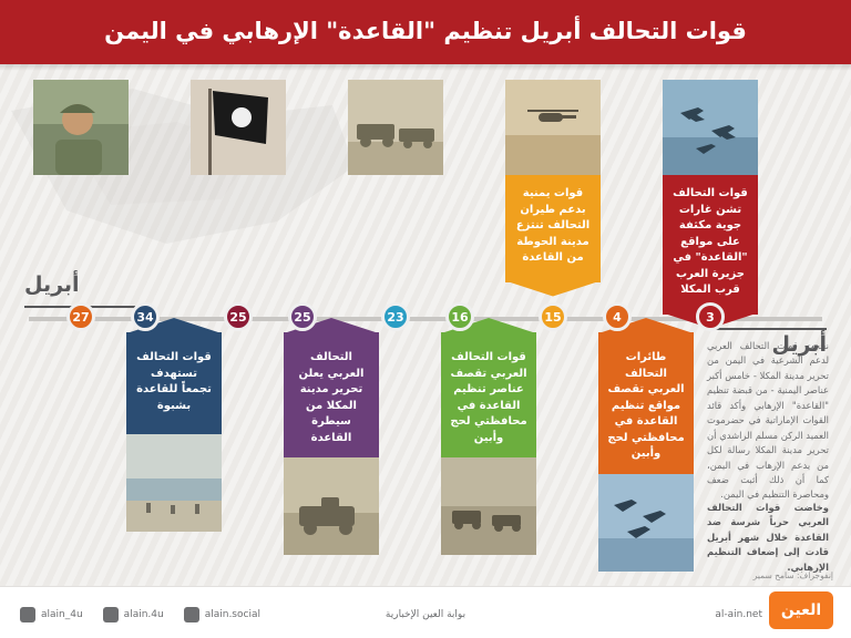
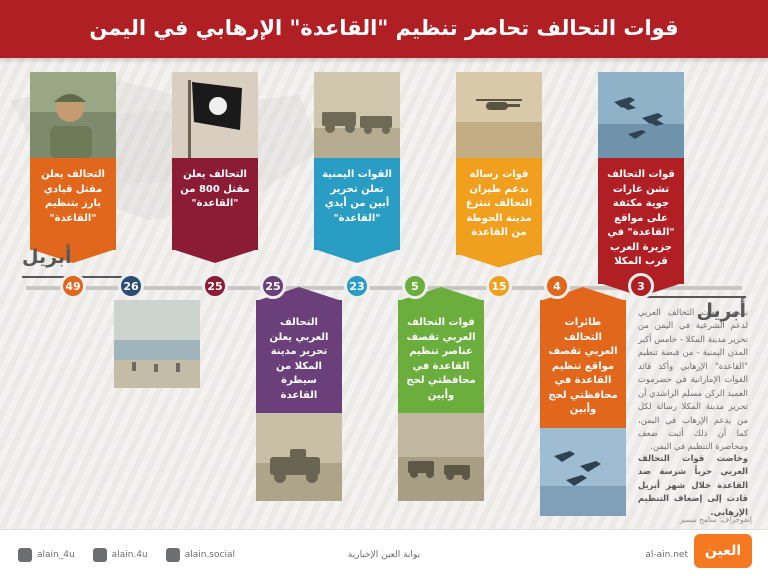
- قوات التحالف أبريل تنظيم "القاعدة" الإرهابي في اليمن
+ قوات التحالف تحاصر تنظيم "القاعدة" الإرهابي في اليمن
  قوات التحالف تشن غارات جوية مكثفة على مواقع "القاعدة" في جزيرة العرب قرب المكلا
- قوات يمنية بدعم طيران التحالف تنتزع مدينة الحوطة من القاعدة
+ قوات رسالة بدعم طيران التحالف تنتزع مدينة الحوطة من القاعدة
+ القوات اليمنية تعلن تحرير أبين من أيدي "القاعدة"
+ التحالف يعلن مقتل 800 من "القاعدة"
+ التحالف يعلن مقتل قيادي بارز بتنظيم "القاعدة"
  أبريل
  أبريل
  3
  4
  15
- 16
+ 5
  23
  25
  25
- 34
+ 26
- 27
+ 49
- نجحت قوات التحالف العربي لدعم الشرعية في اليمن من تحرير مدينة المكلا - خامس أكبر عناصر اليمنية - من قبضة تنظيم "القاعدة" الإرهابي وأكد قائد القوات الإماراتية في حضرموت العميد الركن مسلم الراشدي أن تحرير مدينة المكلا رسالة لكل من يدعم الإرهاب في اليمن، كما أن ذلك أثبت ضعف ومحاصرة التنظيم في اليمن.
+ نجحت قوات التحالف العربي لدعم الشرعية في اليمن من تحرير مدينة المكلا - خامس أكبر المدن اليمنية - من قبضة تنظيم "القاعدة" الإرهابي وأكد قائد القوات الإماراتية في حضرموت العميد الركن مسلم الراشدي أن تحرير مدينة المكلا رسالة لكل من يدعم الإرهاب في اليمن، كما أن ذلك أثبت ضعف ومحاصرة التنظيم في اليمن.
  وخاضت قوات التحالف العربي حرباً شرسة ضد القاعدة خلال شهر أبريل قادت إلى إضعاف التنظيم الإرهابي.
  طائرات التحالف العربي تقصف مواقع تنظيم القاعدة في محافظتي لحج وأبين
  قوات التحالف العربي تقصف عناصر تنظيم القاعدة في محافظتي لحج وأبين
  التحالف العربي يعلن تحرير مدينة المكلا من سيطرة القاعدة
- قوات التحالف تستهدف تجمعاً للقاعدة بشبوة
  إنفوجراف: سامح سمير
  alain_4u
  alain.4u
  alain.social
  بوابة العين الإخبارية
  al-ain.net
  العين
